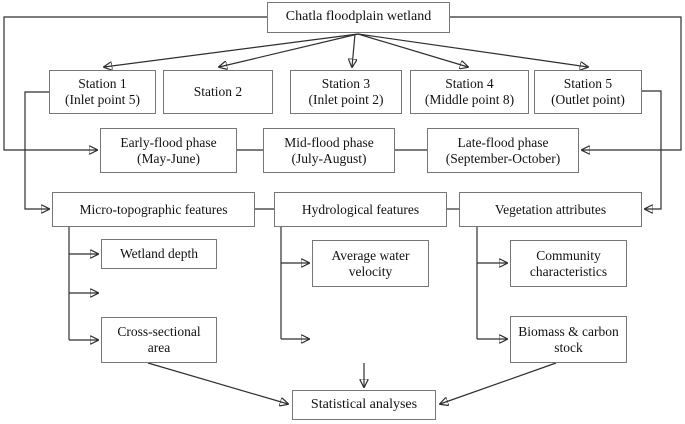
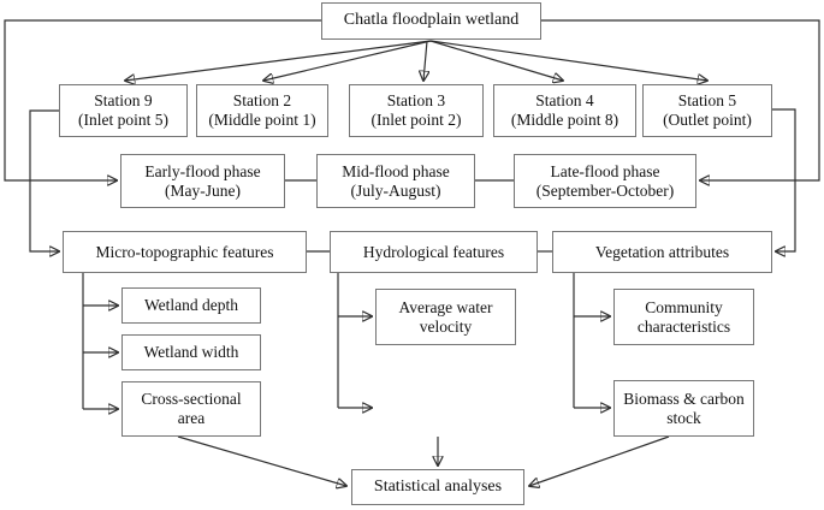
  Chatla floodplain wetland
- Station 1
+ Station 9
  (Inlet point 5)
  Station 2
+ (Middle point 1)
  Station 3
  (Inlet point 2)
  Station 4
  (Middle point 8)
  Station 5
  (Outlet point)
  Early-flood phase
  (May-June)
  Mid-flood phase
  (July-August)
  Late-flood phase
  (September-October)
  Micro-topographic features
  Hydrological features
  Vegetation attributes
  Wetland depth
+ Wetland width
  Cross-sectional area
  Average water velocity
  Community characteristics
  Biomass & carbon stock
  Statistical analyses
